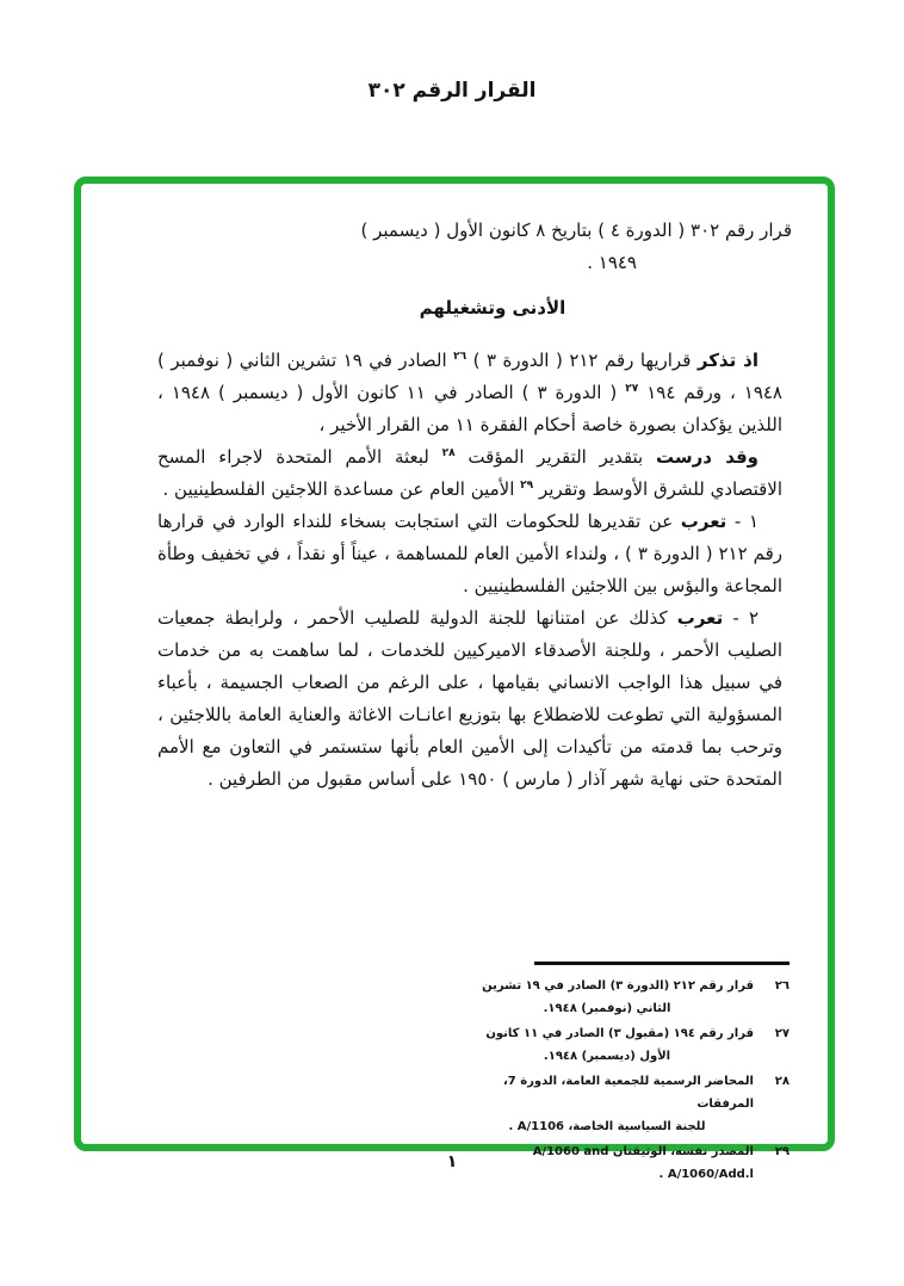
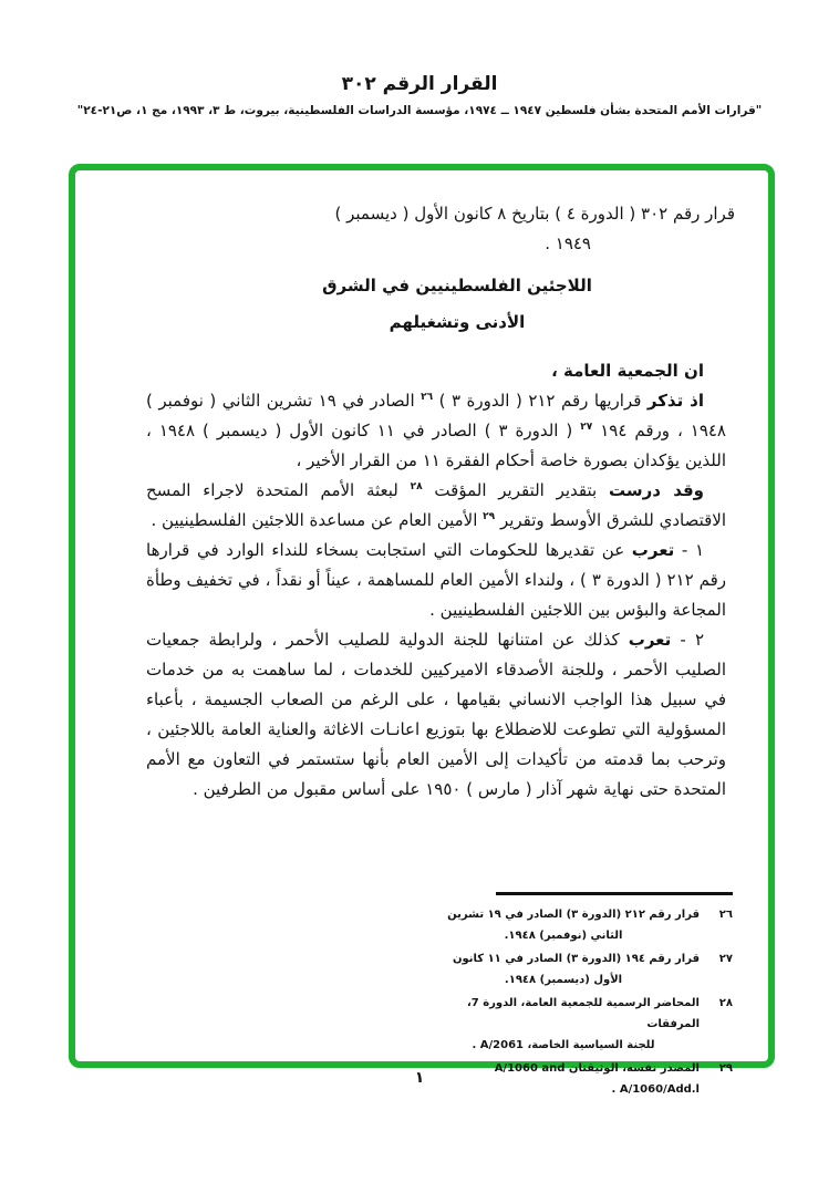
  القرار الرقم ٣٠٢
+ "قرارات الأمم المتحدة بشأن فلسطين ١٩٤٧ ــ ١٩٧٤، مؤسسة الدراسات الفلسطينية، بيروت، ط ٣، ١٩٩٣، مج ١، ص٢١-٢٤"
  قرار رقم ٣٠٢ ( الدورة ٤ ) بتاريخ ٨ كانون الأول ( ديسمبر )
  ١٩٤٩ .
+ اللاجئين الفلسطينيين في الشرق
  الأدنى وتشغيلهم
+ ان الجمعية العامة ،
  اذ تذكر قراريها رقم ٢١٢ ( الدورة ٣ ) ٢٦ الصادر في ١٩ تشرين الثاني ( نوفمبر ) ١٩٤٨ ، ورقم ١٩٤ ٢٧ ( الدورة ٣ ) الصادر في ١١ كانون الأول ( ديسمبر ) ١٩٤٨ ، اللذين يؤكدان بصورة خاصة أحكام الفقرة ١١ من القرار الأخير ،
  وقد درست بتقدير التقرير المؤقت ٢٨ لبعثة الأمم المتحدة لاجراء المسح الاقتصادي للشرق الأوسط وتقرير ٢٩ الأمين العام عن مساعدة اللاجئين الفلسطينيين .
  ١ - تعرب عن تقديرها للحكومات التي استجابت بسخاء للنداء الوارد في قرارها رقم ٢١٢ ( الدورة ٣ ) ، ولنداء الأمين العام للمساهمة ، عيناً أو نقداً ، في تخفيف وطأة المجاعة والبؤس بين اللاجئين الفلسطينيين .
  ٢ - تعرب كذلك عن امتنانها للجنة الدولية للصليب الأحمر ، ولرابطة جمعيات الصليب الأحمر ، وللجنة الأصدقاء الاميركيين للخدمات ، لما ساهمت به من خدمات في سبيل هذا الواجب الانساني بقيامها ، على الرغم من الصعاب الجسيمة ، بأعباء المسؤولية التي تطوعت للاضطلاع بها بتوزيع اعانـات الاغاثة والعناية العامة باللاجئين ، وترحب بما قدمته من تأكيدات إلى الأمين العام بأنها ستستمر في التعاون مع الأمم المتحدة حتى نهاية شهر آذار ( مارس ) ١٩٥٠ على أساس مقبول من الطرفين .
  ٢٦
  قرار رقم ٢١٢ (الدورة ٣) الصادر في ١٩ تشرين
  الثاني (نوفمبر) ١٩٤٨.
  ٢٧
- قرار رقم ١٩٤ (مقبول ٣) الصادر في ١١ كانون
+ قرار رقم ١٩٤ (الدورة ٣) الصادر في ١١ كانون
  الأول (ديسمبر) ١٩٤٨.
  ٢٨
  المحاضر الرسمية للجمعية العامة، الدورة 7، المرفقات
- للجنة السياسية الخاصة، A/1106 .
+ للجنة السياسية الخاصة، A/2061 .
  ٢٩
  المصدر نفسه، الوثيقتان A/1060 and A/1060/Add.l .
  ١
